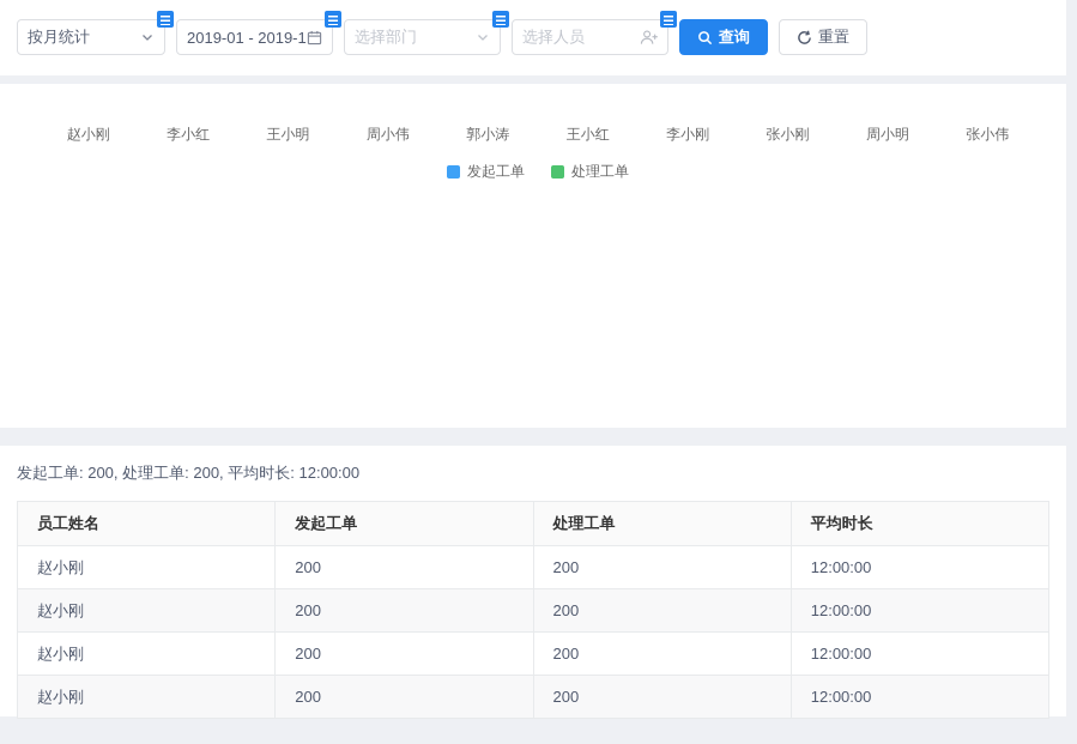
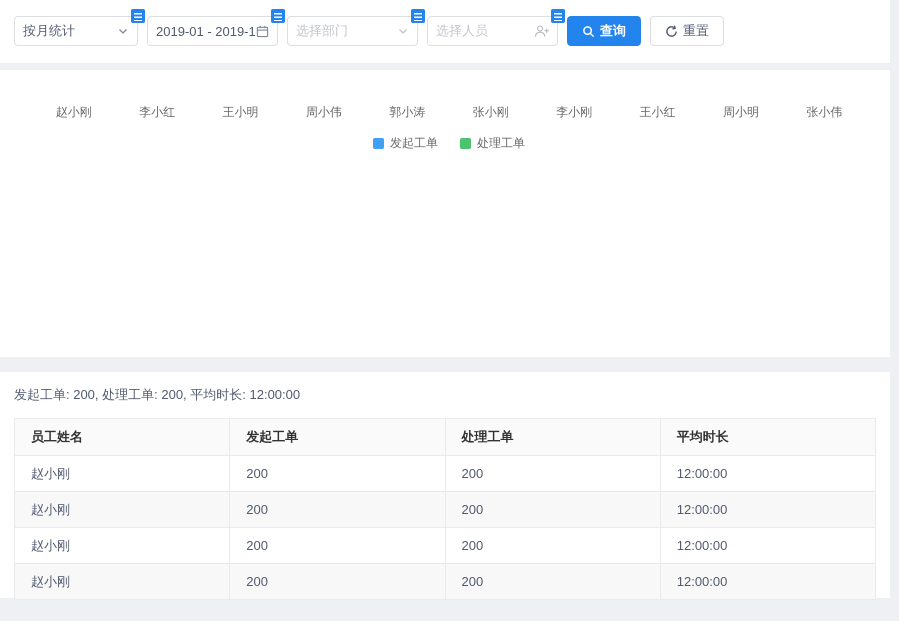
  按月统计
  2019-01 - 2019-1
  选择部门
  选择人员
  查询
  重置
  赵小刚
  李小红
  王小明
  周小伟
  郭小涛
- 王小红
+ 张小刚
  李小刚
- 张小刚
+ 王小红
  周小明
  张小伟
  发起工单
  处理工单
  发起工单: 200, 处理工单: 200, 平均时长: 12:00:00
  员工姓名	发起工单	处理工单	平均时长
  赵小刚	200	200	12:00:00
  赵小刚	200	200	12:00:00
  赵小刚	200	200	12:00:00
  赵小刚	200	200	12:00:00
